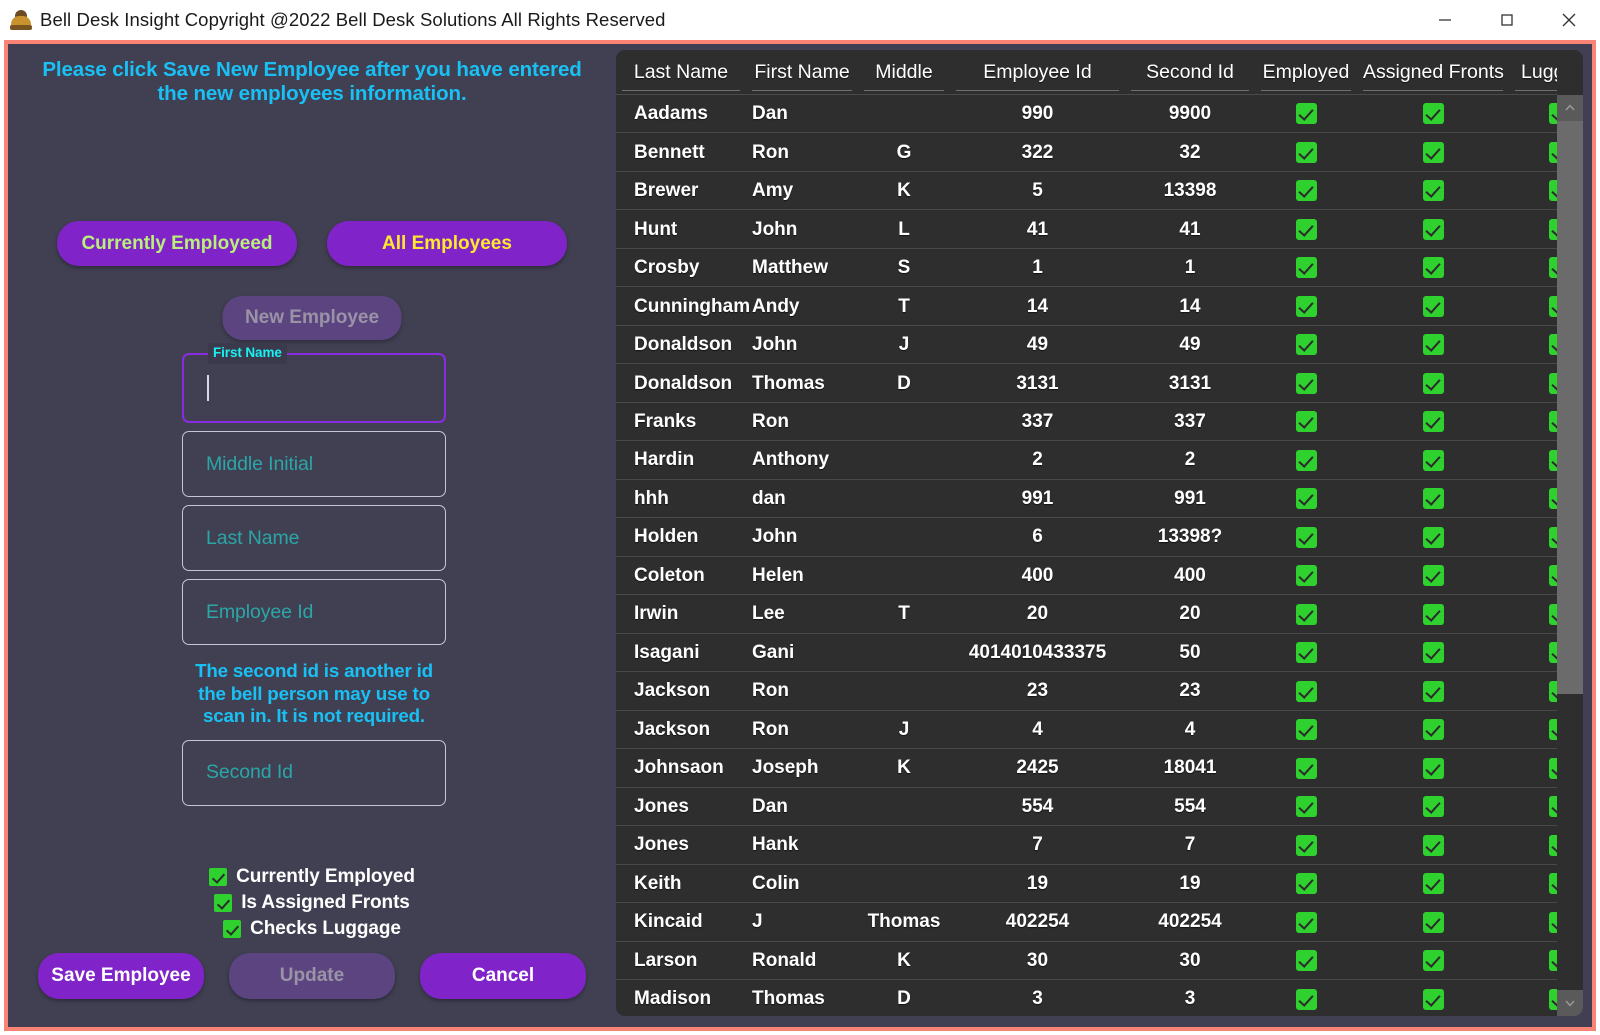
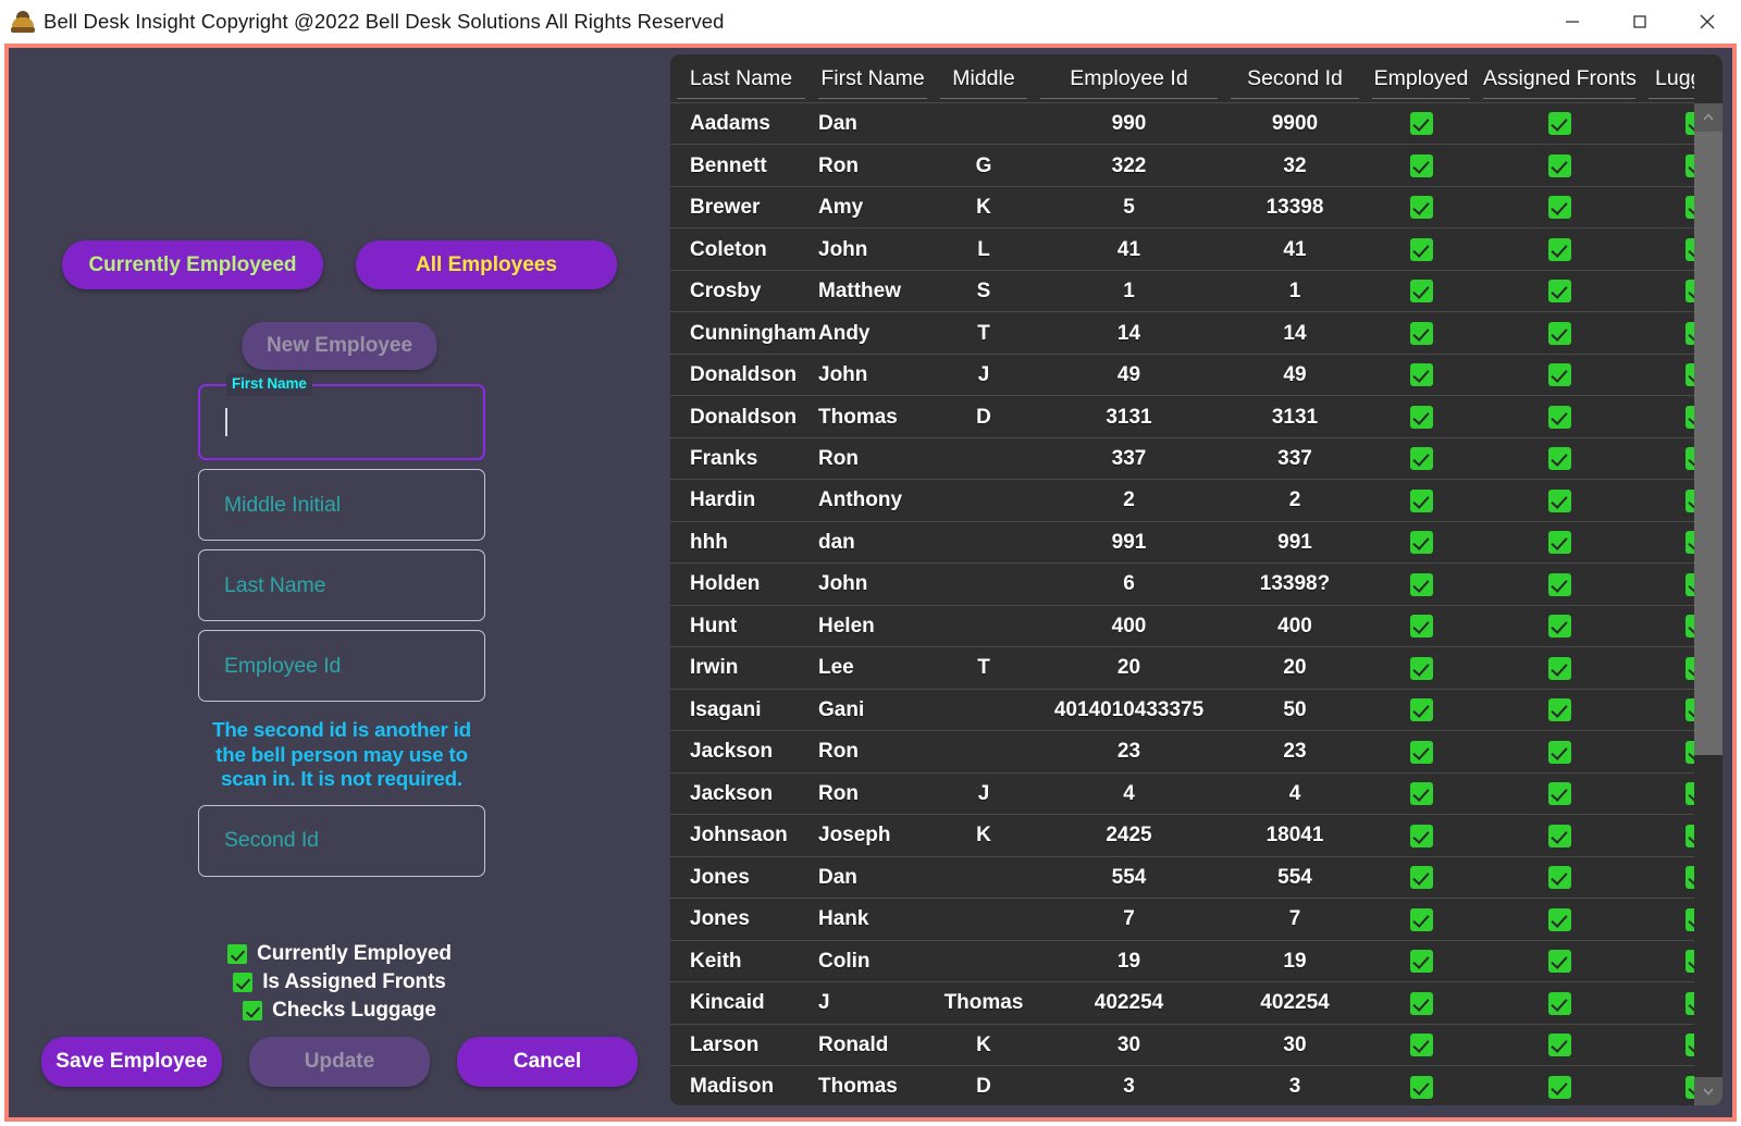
  Bell Desk Insight Copyright @2022 Bell Desk Solutions All Rights Reserved
- Please click Save New Employee after you have entered the new employees information.
  Currently Employeed
  All Employees
  New Employee
  First Name
  Middle Initial
  Last Name
  Employee Id
  The second id is another id the bell person may use to scan in. It is not required.
  Second Id
  Currently Employed
  Is Assigned Fronts
  Checks Luggage
  Save Employee
  Update
  Cancel
  Last Name	First Name	Middle	Employee Id	Second Id	Employed	Assigned Fronts	Lug
  Aadams	Dan		990	9900
  Bennett	Ron	G	322	32
  Brewer	Amy	K	5	13398
- Hunt	John	L	41	41
+ Coleton	John	L	41	41
  Crosby	Matthew	S	1	1
  Cunningham	Andy	T	14	14
  Donaldson	John	J	49	49
  Donaldson	Thomas	D	3131	3131
  Franks	Ron		337	337
  Hardin	Anthony		2	2
  hhh	dan		991	991
  Holden	John		6	13398?
- Coleton	Helen		400	400
+ Hunt	Helen		400	400
  Irwin	Lee	T	20	20
  Isagani	Gani		4014010433375	50
  Jackson	Ron		23	23
  Jackson	Ron	J	4	4
  Johnsaon	Joseph	K	2425	18041
  Jones	Dan		554	554
  Jones	Hank		7	7
  Keith	Colin		19	19
  Kincaid	J	Thomas	402254	402254
  Larson	Ronald	K	30	30
  Madison	Thomas	D	3	3
